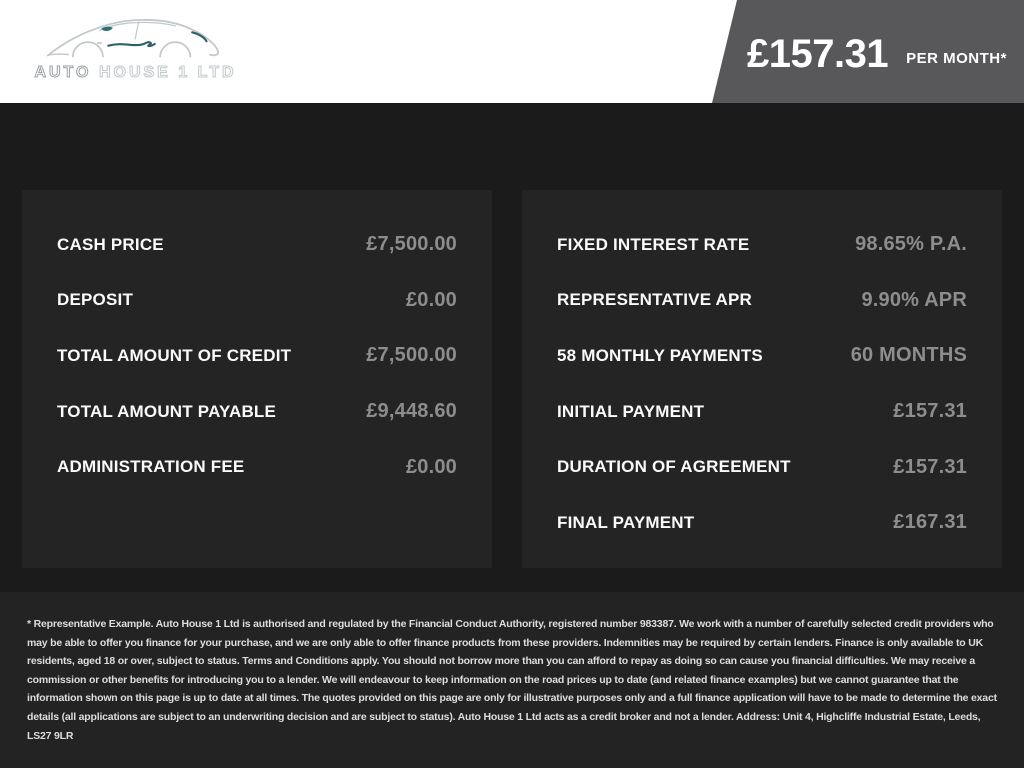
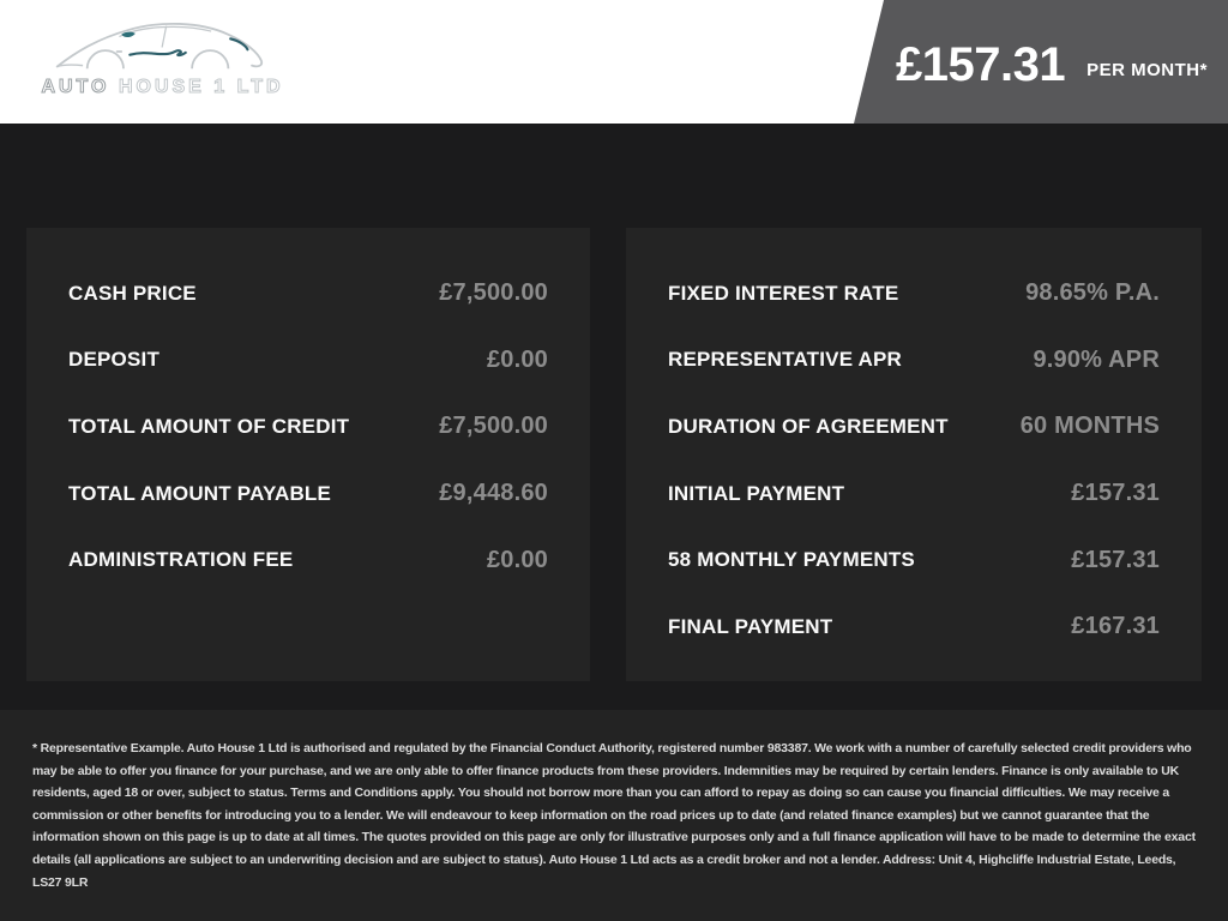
  AUTO HOUSE 1 LTD
  £157.31
  PER MONTH*
  CASH PRICE
  £7,500.00
  DEPOSIT
  £0.00
  TOTAL AMOUNT OF CREDIT
  £7,500.00
  TOTAL AMOUNT PAYABLE
  £9,448.60
  ADMINISTRATION FEE
  £0.00
  FIXED INTEREST RATE
  98.65% P.A.
  REPRESENTATIVE APR
  9.90% APR
- 58 MONTHLY PAYMENTS
+ DURATION OF AGREEMENT
  60 MONTHS
  INITIAL PAYMENT
  £157.31
- DURATION OF AGREEMENT
+ 58 MONTHLY PAYMENTS
  £157.31
  FINAL PAYMENT
  £167.31
  * Representative Example. Auto House 1 Ltd is authorised and regulated by the Financial Conduct Authority, registered number 983387. We work with a number of carefully selected credit providers who may be able to offer you finance for your purchase, and we are only able to offer finance products from these providers. Indemnities may be required by certain lenders. Finance is only available to UK residents, aged 18 or over, subject to status. Terms and Conditions apply. You should not borrow more than you can afford to repay as doing so can cause you financial difficulties. We may receive a commission or other benefits for introducing you to a lender. We will endeavour to keep information on the road prices up to date (and related finance examples) but we cannot guarantee that the information shown on this page is up to date at all times. The quotes provided on this page are only for illustrative purposes only and a full finance application will have to be made to determine the exact details (all applications are subject to an underwriting decision and are subject to status). Auto House 1 Ltd acts as a credit broker and not a lender. Address: Unit 4, Highcliffe Industrial Estate, Leeds, LS27 9LR
